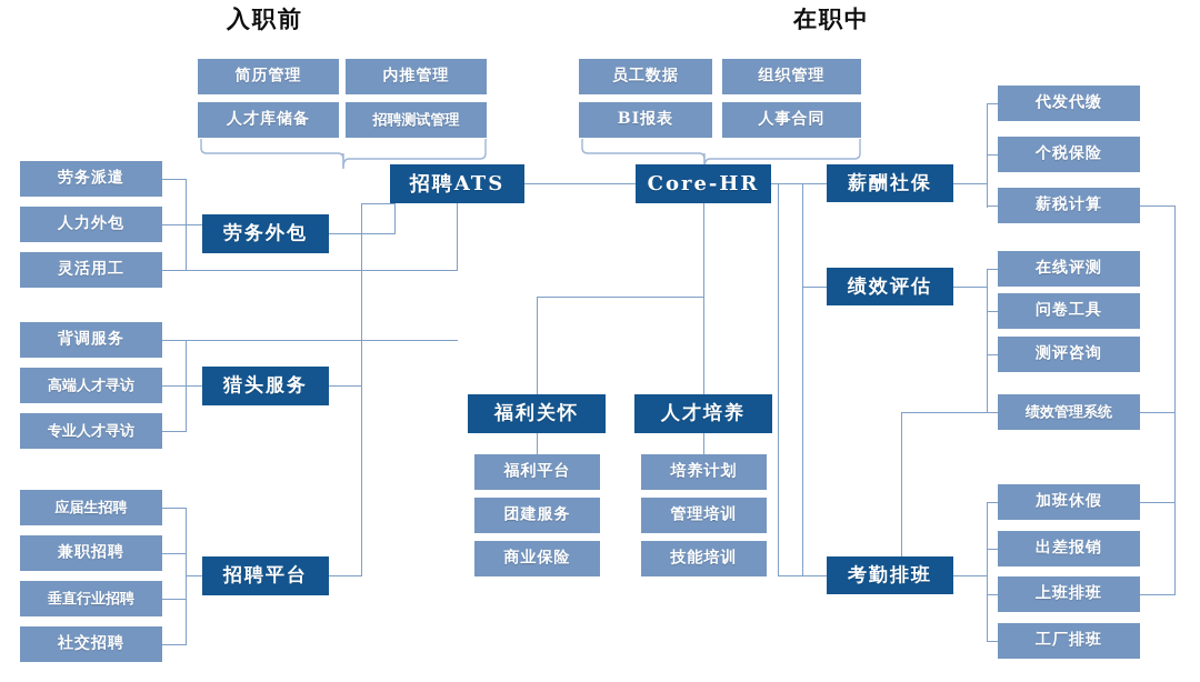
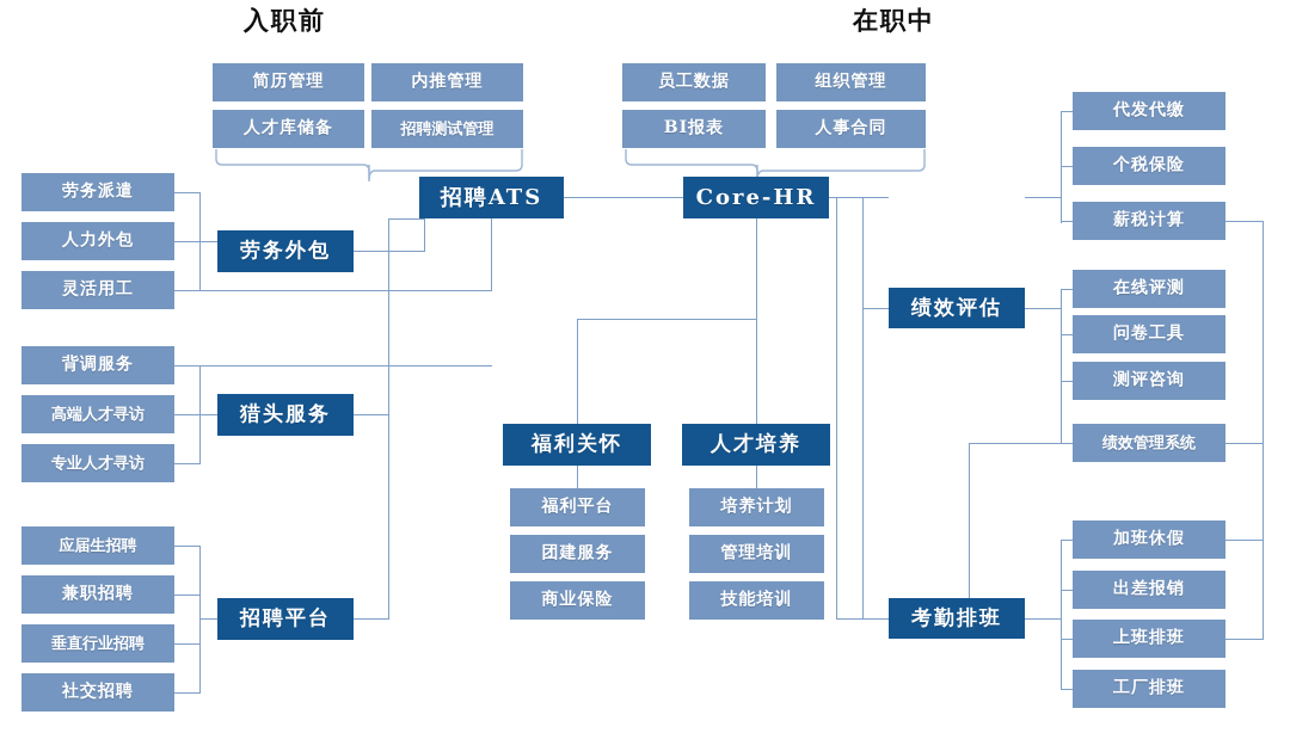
  入职前
  在职中
  简历管理
  内推管理
  人才库储备
  招聘测试管理
  员工数据
  组织管理
  BI报表
  人事合同
  招聘ATS
  Core-HR
- 薪酬社保
  代发代缴
  个税保险
  薪税计算
  绩效评估
  在线评测
  问卷工具
  测评咨询
  绩效管理系统
  考勤排班
  加班休假
  出差报销
  上班排班
  工厂排班
  福利关怀
  人才培养
  福利平台
  团建服务
  商业保险
  培养计划
  管理培训
  技能培训
  劳务派遣
  人力外包
  灵活用工
  劳务外包
  背调服务
  高端人才寻访
  专业人才寻访
  猎头服务
  应届生招聘
  兼职招聘
  垂直行业招聘
  社交招聘
  招聘平台
